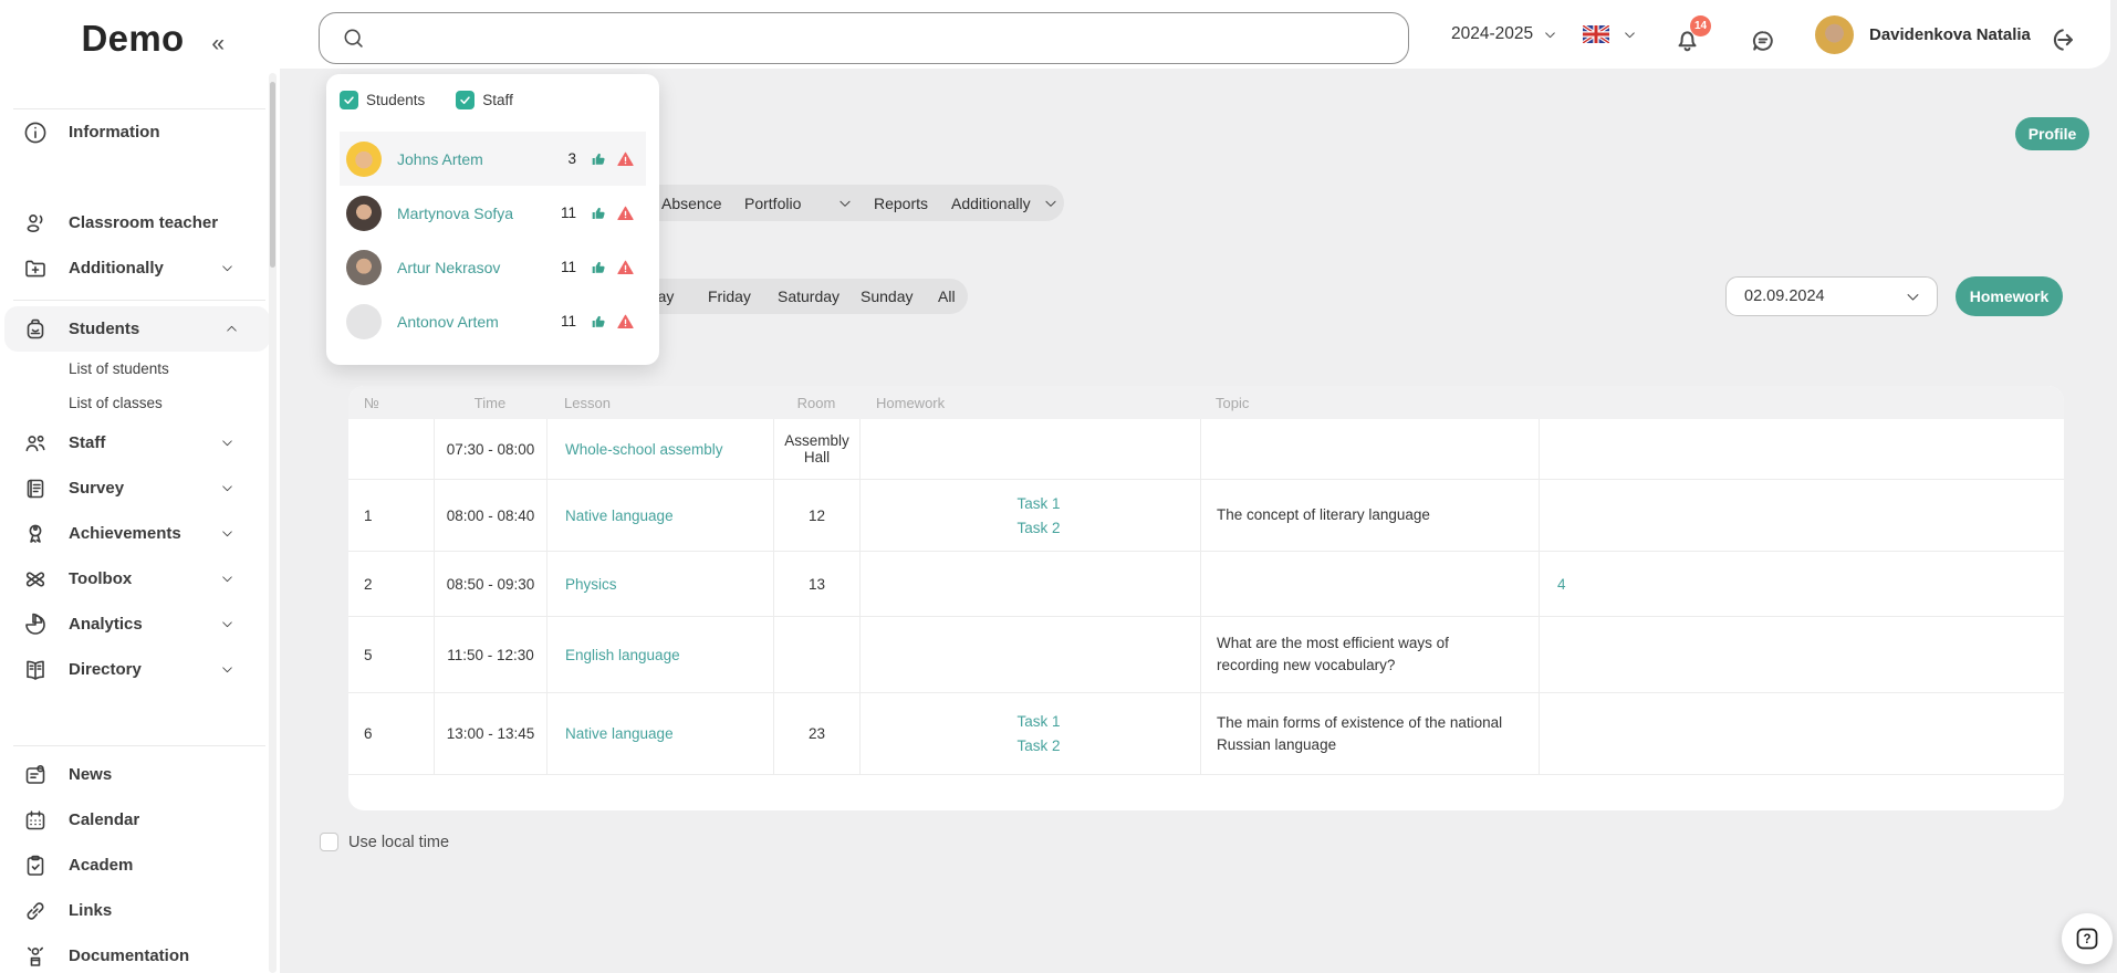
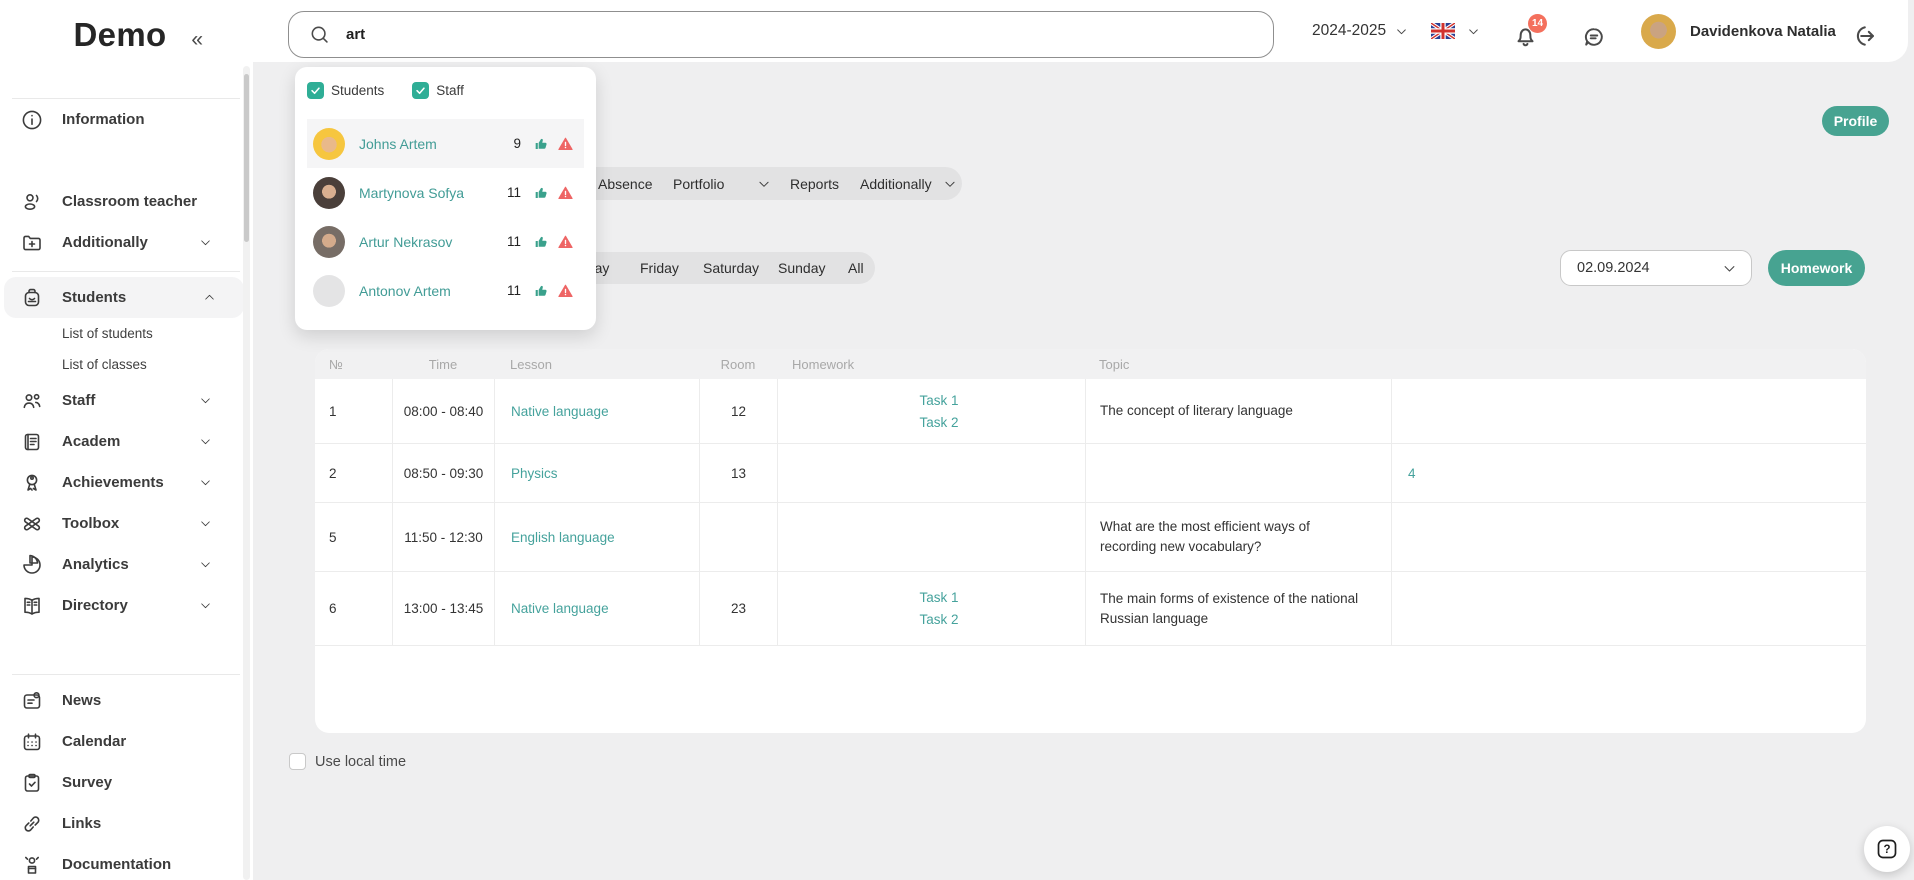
  Demo
  «
  Information
  Classroom teacher
  Additionally
  Students
  List of students
  List of classes
  Staff
- Survey
+ Academ
  Achievements
  Toolbox
  Analytics
  Directory
  News
  Calendar
- Academ
+ Survey
  Links
  Documentation
+ art
  2024-2025
  14
  Davidenkova Natalia
  Students
  Staff
  Johns Artem
- 3
+ 9
  Martynova Sofya
  11
  Artur Nekrasov
  11
  Antonov Artem
  11
  Profile
  Absence
  Portfolio
  Reports
  Additionally
  Friday
  Saturday
  Sunday
  All
  02.09.2024
  Homework
  №
  Time
  Lesson
  Room
  Homework
  Topic
- 07:30 - 08:00
- Whole-school assembly
- Assembly Hall
  1
  08:00 - 08:40
  Native language
  12
  Task 1
  Task 2
  The concept of literary language
  2
  08:50 - 09:30
  Physics
  13
  4
  5
  11:50 - 12:30
  English language
  What are the most efficient ways of recording new vocabulary?
  6
  13:00 - 13:45
  Native language
  23
  Task 1
  Task 2
  The main forms of existence of the national Russian language
  Use local time
  ?
